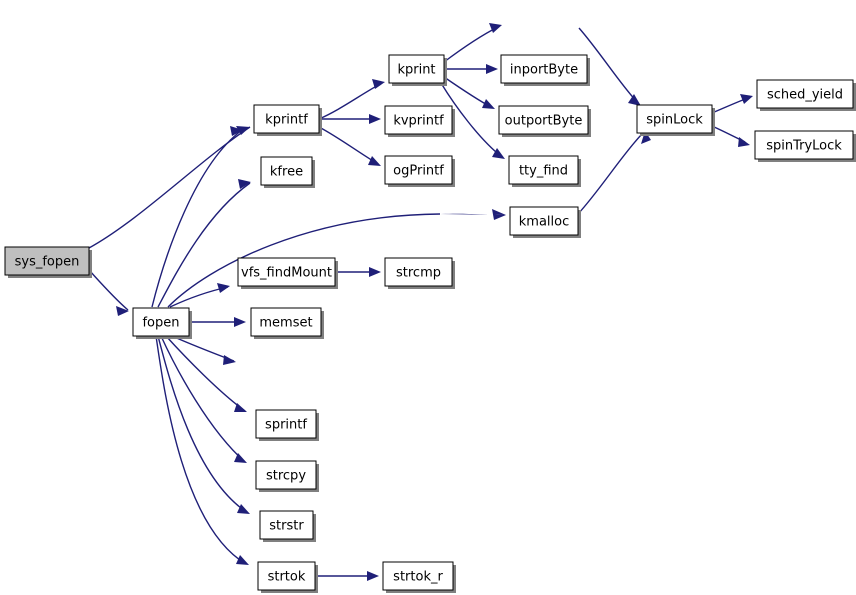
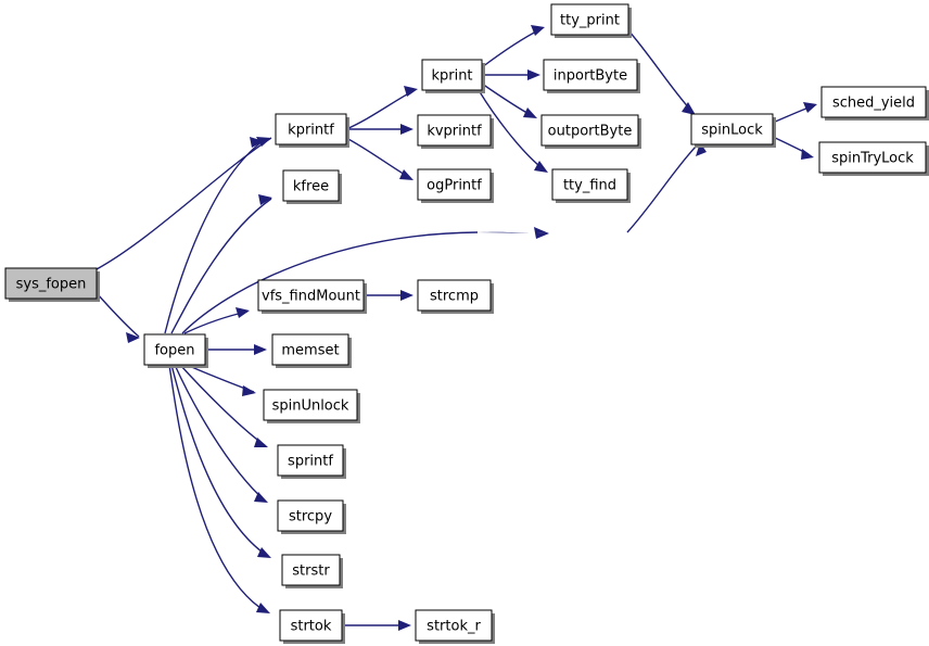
  sys_fopen
  fopen
  kprintf
  kfree
  kprint
  kvprintf
  ogPrintf
+ tty_print
  inportByte
  outportByte
  tty_find
- kmalloc
  spinLock
  sched_yield
  spinTryLock
  vfs_findMount
  strcmp
  memset
+ spinUnlock
  sprintf
  strcpy
  strstr
  strtok
  strtok_r
